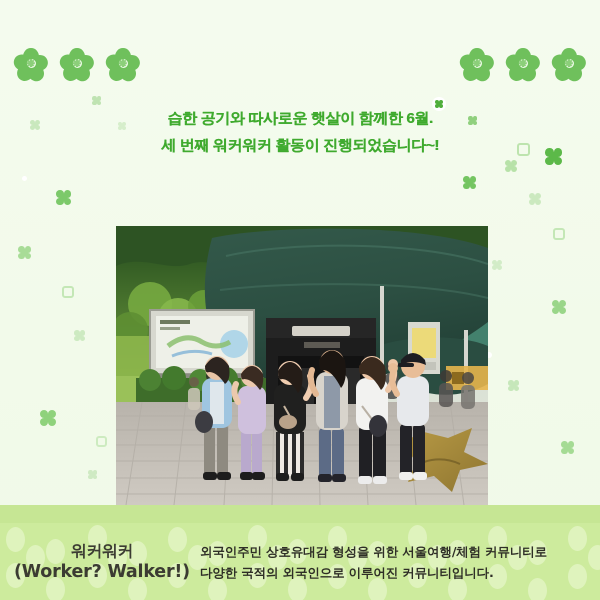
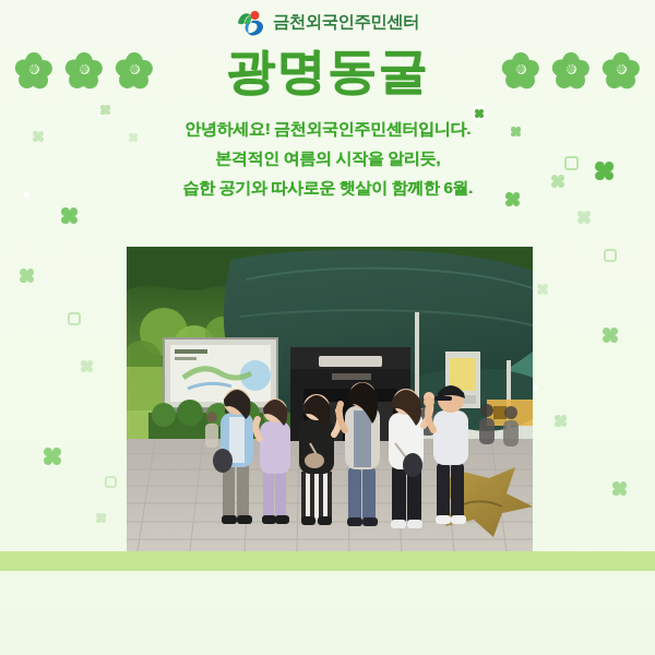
+ 금천외국인주민센터
+ 광명동굴
+ 안녕하세요! 금천외국인주민센터입니다.
+ 본격적인 여름의 시작을 알리듯,
  습한 공기와 따사로운 햇살이 함께한 6월.
- 세 번째 워커워커 활동이 진행되었습니다~!
- 워커워커
- (Worker? Walker!)
- 외국인주민 상호유대감 형성을 위한 서울여행/체험 커뮤니티로
- 다양한 국적의 외국인으로 이루어진 커뮤니티입니다.
